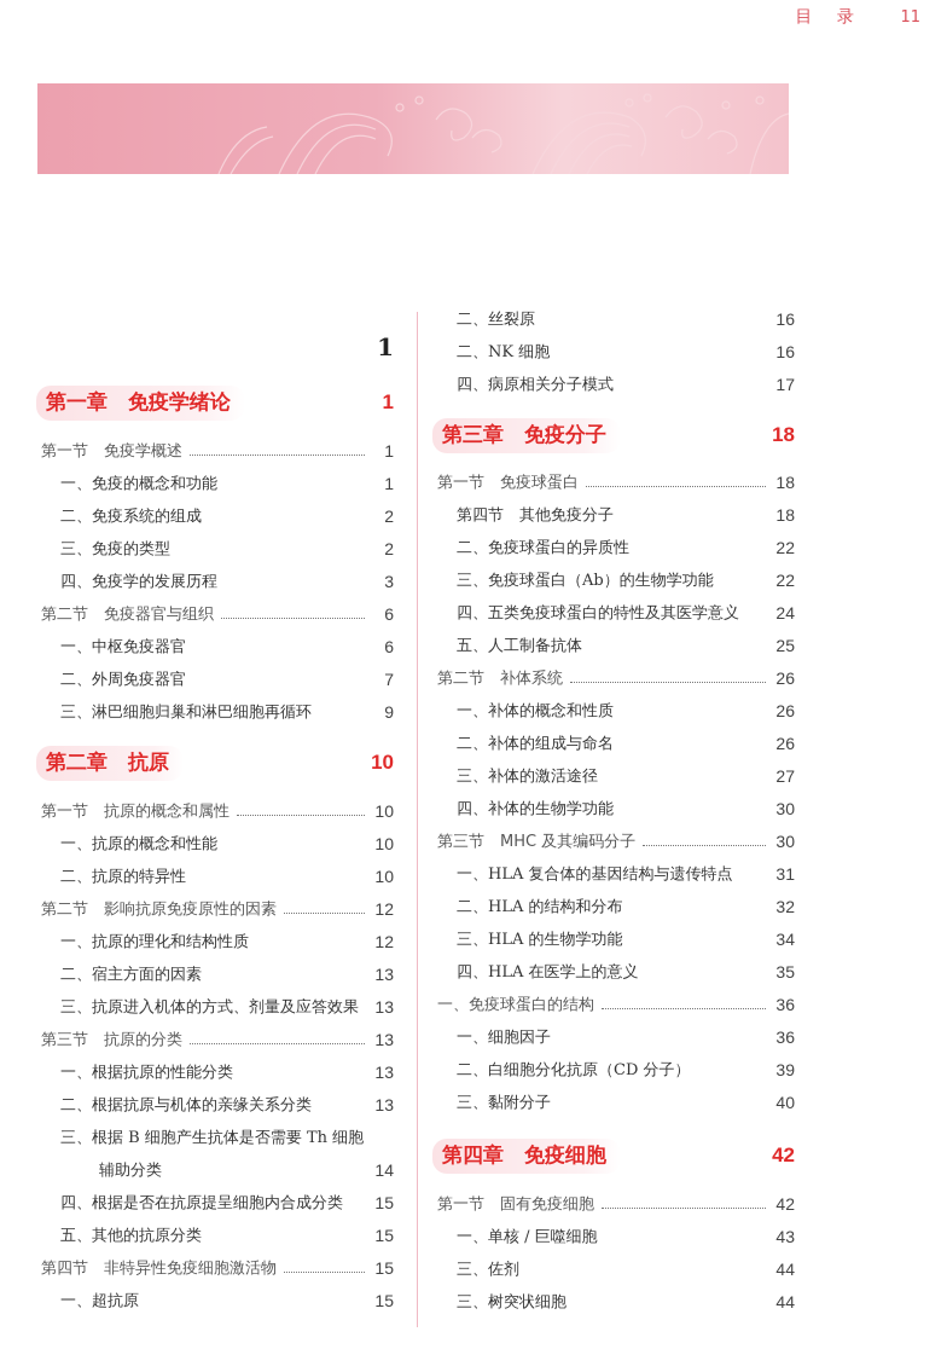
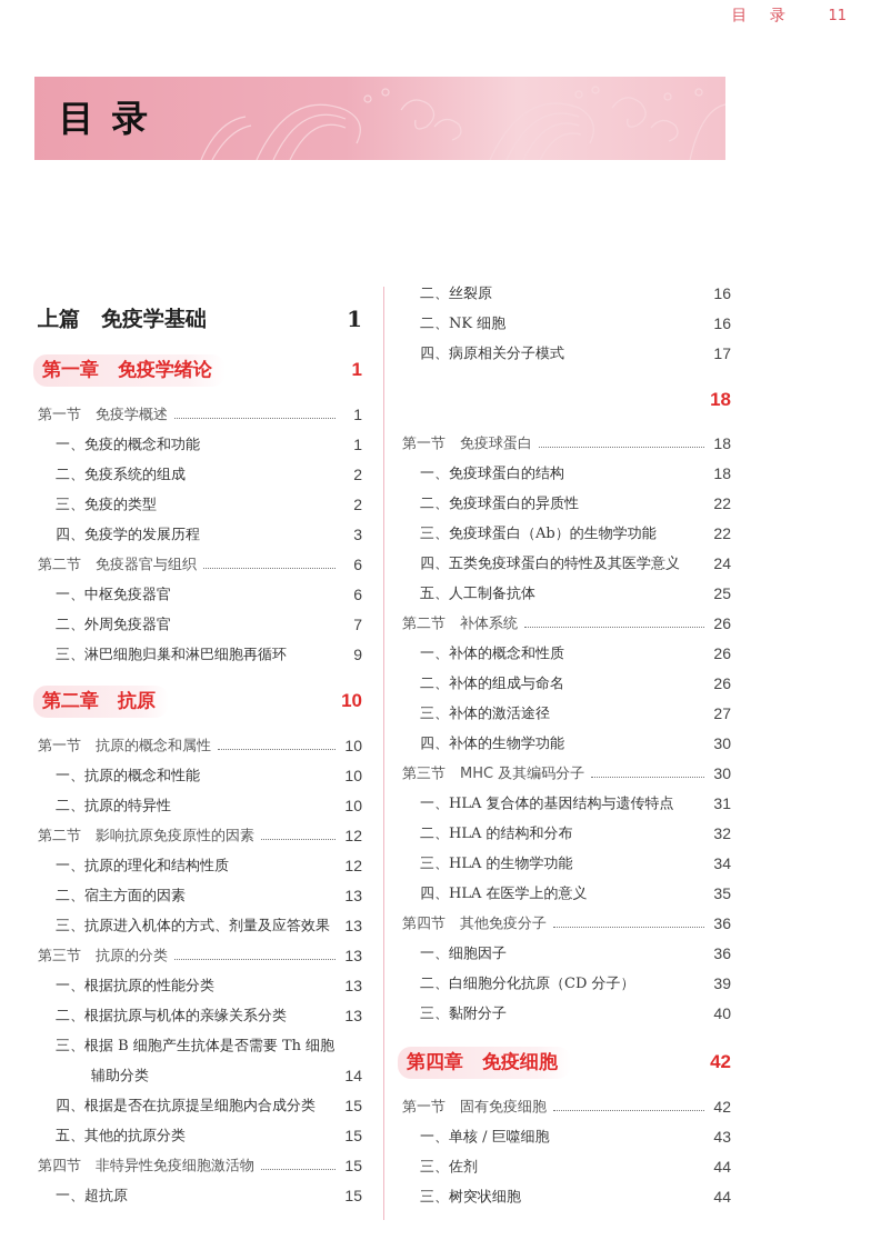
  目 录 11
+ 目录
+ 上篇 免疫学基础
  1
  第一章 免疫学绪论
  1
  第一节 免疫学概述
  1
  一、免疫的概念和功能
  1
  二、免疫系统的组成
  2
  三、免疫的类型
  2
  四、免疫学的发展历程
  3
  第二节 免疫器官与组织
  6
  一、中枢免疫器官
  6
  二、外周免疫器官
  7
  三、淋巴细胞归巢和淋巴细胞再循环
  9
  第二章 抗原
  10
  第一节 抗原的概念和属性
  10
  一、抗原的概念和性能
  10
  二、抗原的特异性
  10
  第二节 影响抗原免疫原性的因素
  12
  一、抗原的理化和结构性质
  12
  二、宿主方面的因素
  13
  三、抗原进入机体的方式、剂量及应答效果
  13
  第三节 抗原的分类
  13
  一、根据抗原的性能分类
  13
  二、根据抗原与机体的亲缘关系分类
  13
  三、根据 B 细胞产生抗体是否需要 Th 细胞
  辅助分类
  14
  四、根据是否在抗原提呈细胞内合成分类
  15
  五、其他的抗原分类
  15
  第四节 非特异性免疫细胞激活物
  15
  一、超抗原
  15
  二、丝裂原
  16
  二、NK 细胞
  16
  四、病原相关分子模式
  17
- 第三章 免疫分子
  18
  第一节 免疫球蛋白
  18
- 第四节 其他免疫分子
+ 一、免疫球蛋白的结构
  18
  二、免疫球蛋白的异质性
  22
  三、免疫球蛋白（Ab）的生物学功能
  22
  四、五类免疫球蛋白的特性及其医学意义
  24
  五、人工制备抗体
  25
  第二节 补体系统
  26
  一、补体的概念和性质
  26
  二、补体的组成与命名
  26
  三、补体的激活途径
  27
  四、补体的生物学功能
  30
  第三节 MHC 及其编码分子
  30
  一、HLA 复合体的基因结构与遗传特点
  31
  二、HLA 的结构和分布
  32
  三、HLA 的生物学功能
  34
  四、HLA 在医学上的意义
  35
- 一、免疫球蛋白的结构
+ 第四节 其他免疫分子
  36
  一、细胞因子
  36
  二、白细胞分化抗原（CD 分子）
  39
  三、黏附分子
  40
  第四章 免疫细胞
  42
  第一节 固有免疫细胞
  42
  一、单核 / 巨噬细胞
  43
  三、佐剂
  44
  三、树突状细胞
  44
